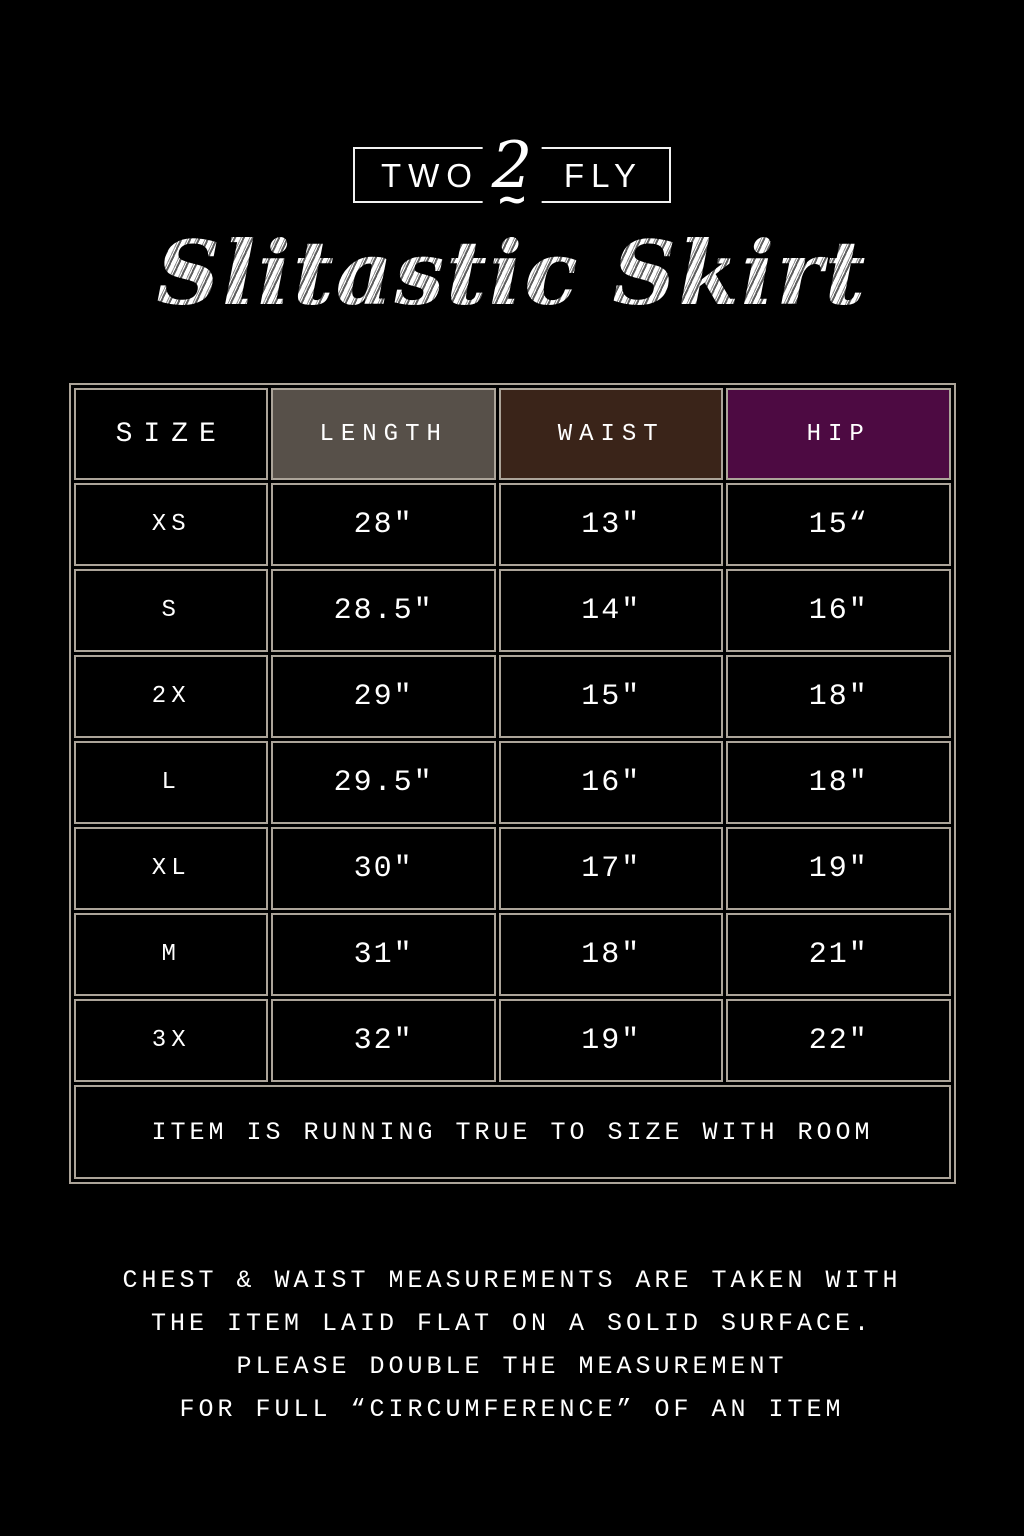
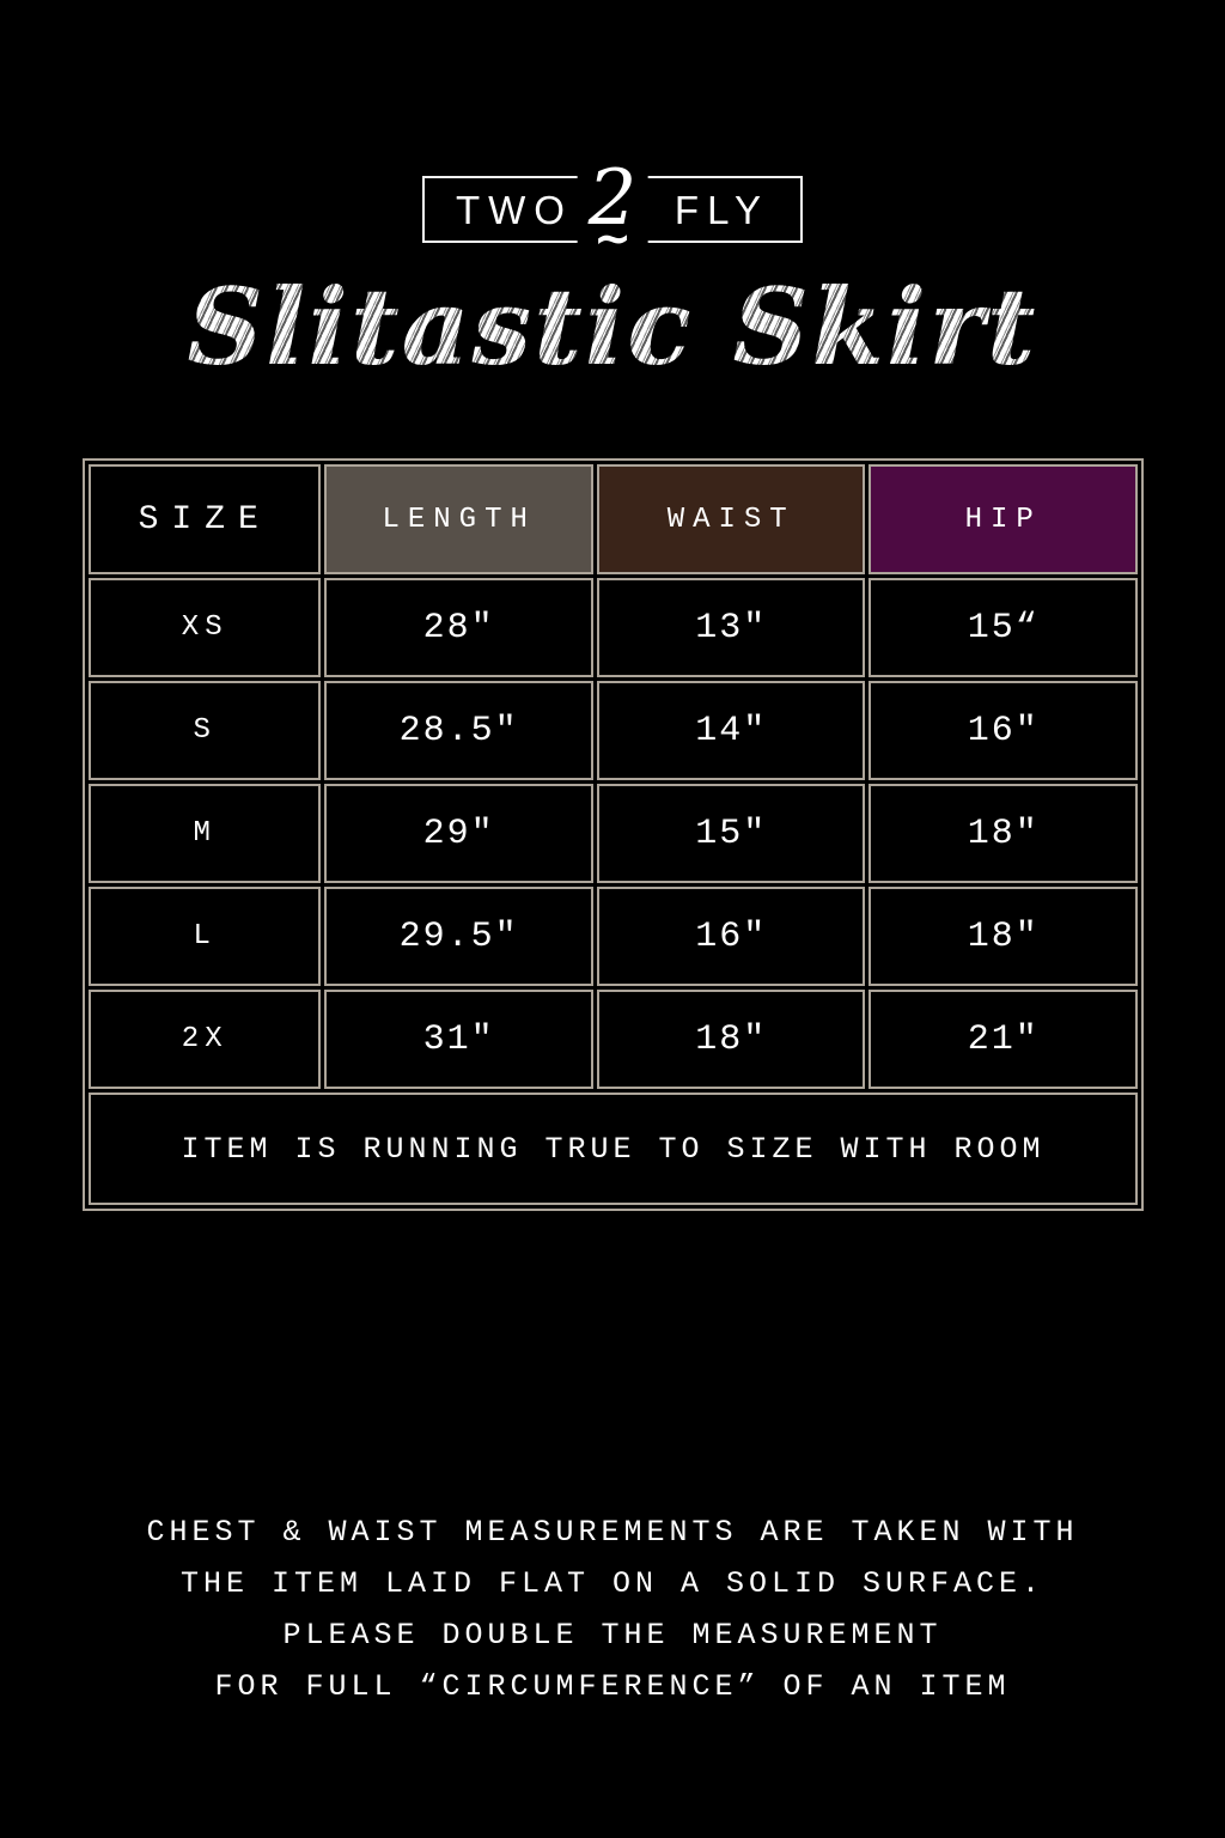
  TWO
  FLY
  2
  ~
  Slitastic Skirt
  SIZE	LENGTH	WAIST	HIP
  XS	28"	13"	15“
  S	28.5"	14"	16"
- 2X	29"	15"	18"
+ M	29"	15"	18"
  L	29.5"	16"	18"
- XL	30"	17"	19"
- M	31"	18"	21"
+ 2X	31"	18"	21"
- 3X	32"	19"	22"
  ITEM IS RUNNING TRUE TO SIZE WITH ROOM
  CHEST & WAIST MEASUREMENTS ARE TAKEN WITH
  THE ITEM LAID FLAT ON A SOLID SURFACE.
  PLEASE DOUBLE THE MEASUREMENT
  FOR FULL “CIRCUMFERENCE” OF AN ITEM
